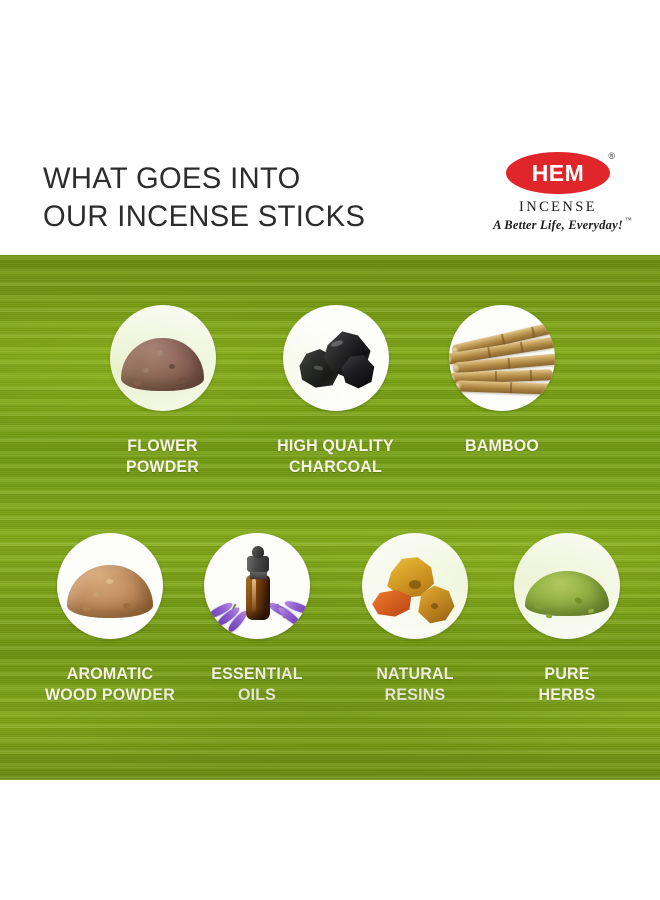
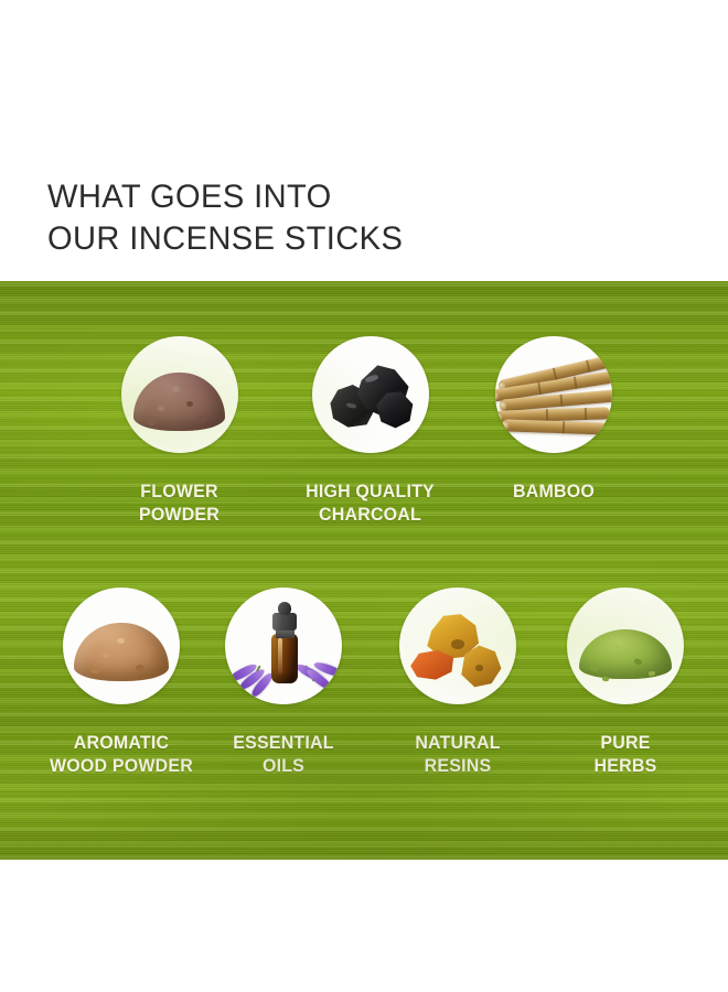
  WHAT GOES INTO
  OUR INCENSE STICKS
- HEM
- ®
- INCENSE
- A Better Life, Everyday!
- ™
